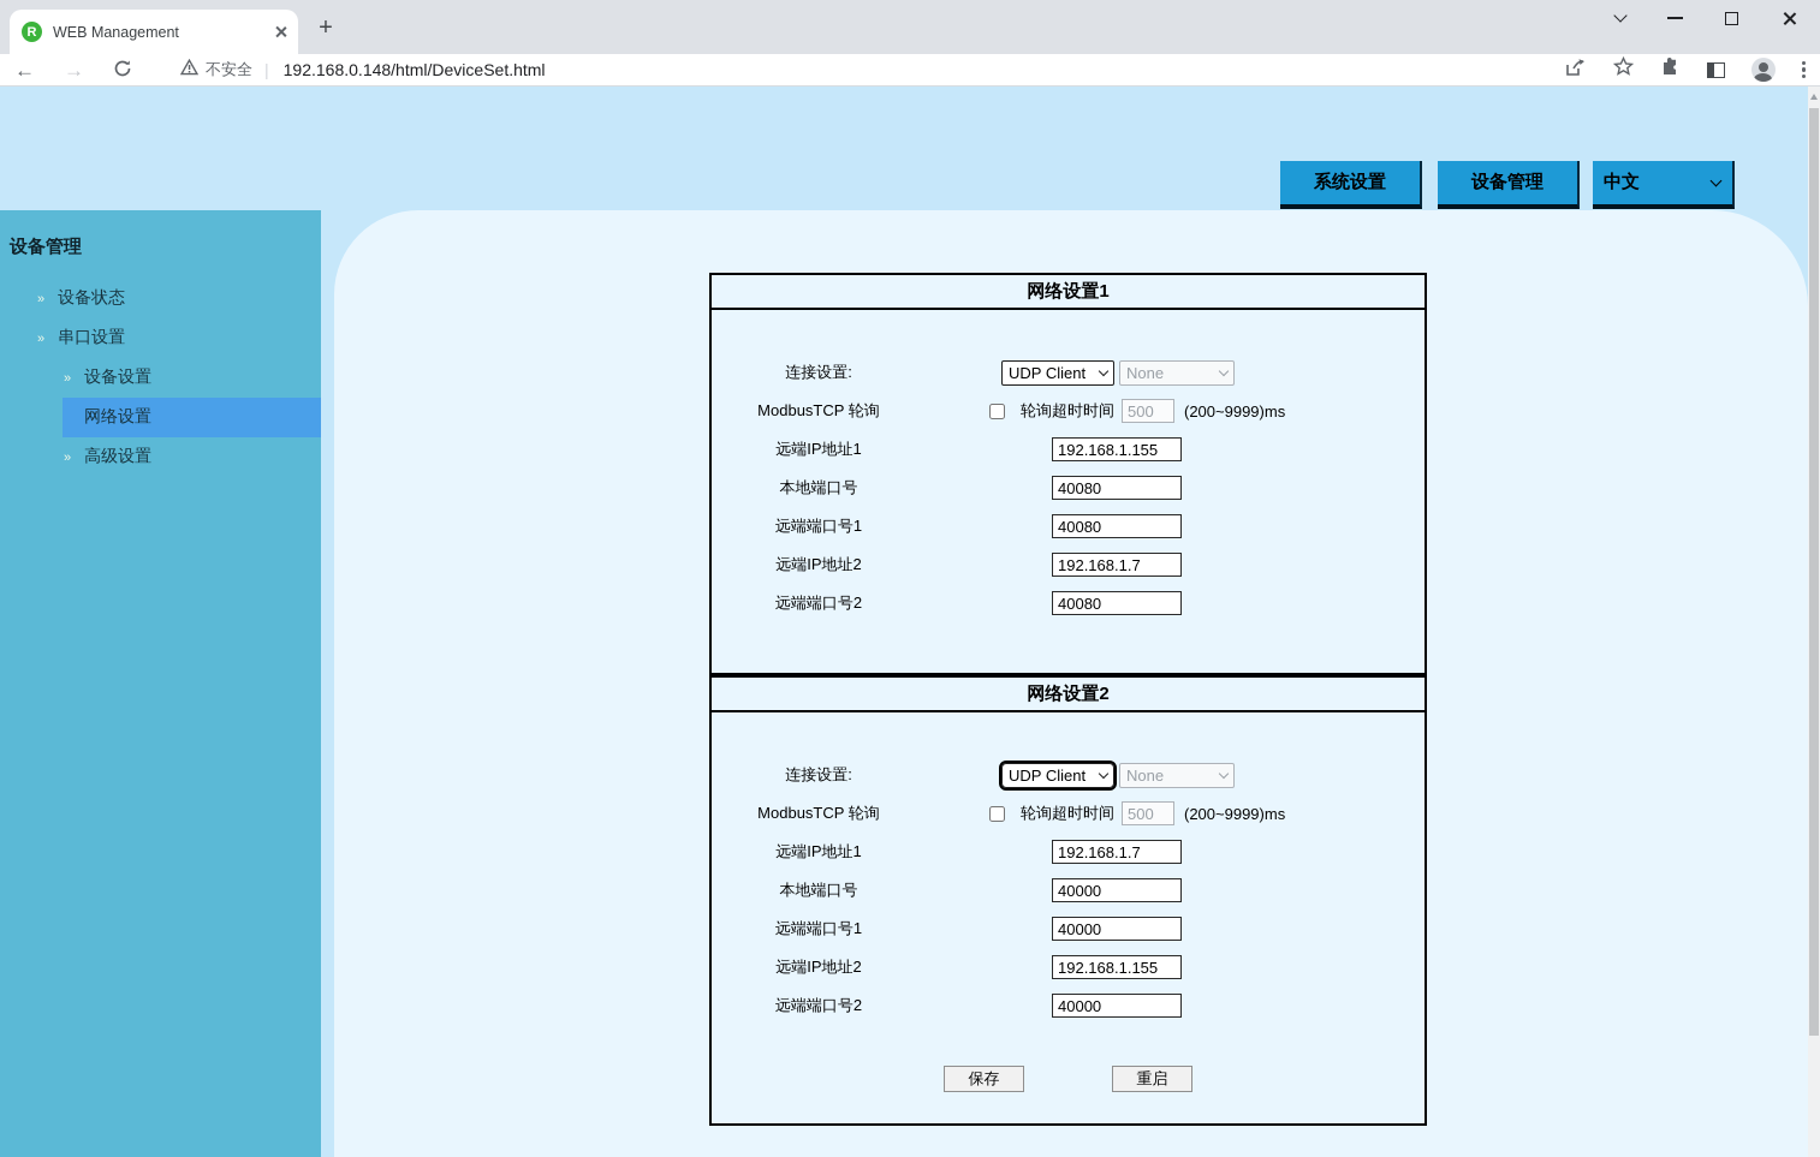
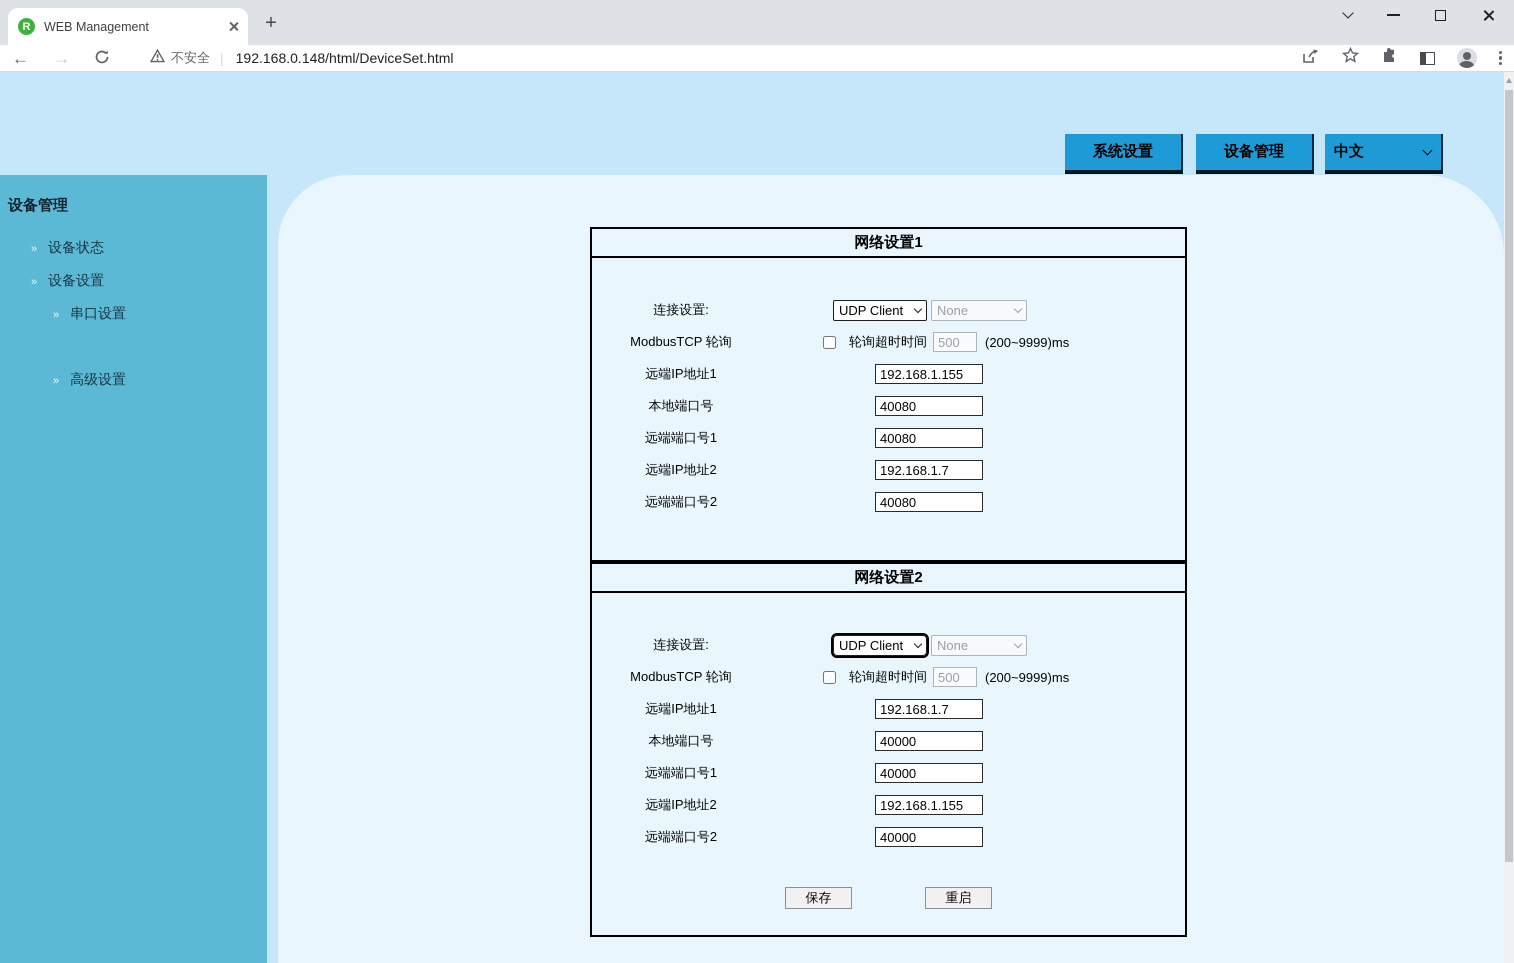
  R
  WEB Management
  +
  ←
  →
  不安全
  |
  192.168.0.148/html/DeviceSet.html
  系统设置
  设备管理
  中文
  设备管理
  »
  设备状态
  »
- 串口设置
+ 设备设置
  »
- 设备设置
+ 串口设置
- 网络设置
  »
  高级设置
  网络设置1
  连接设置:
  UDP Client
  None
  ModbusTCP 轮询
  轮询超时时间
  500
  (200~9999)ms
  远端IP地址1
  192.168.1.155
  本地端口号
  40080
  远端端口号1
  40080
  远端IP地址2
  192.168.1.7
  远端端口号2
  40080
  网络设置2
  连接设置:
  UDP Client
  None
  ModbusTCP 轮询
  轮询超时时间
  500
  (200~9999)ms
  远端IP地址1
  192.168.1.7
  本地端口号
  40000
  远端端口号1
  40000
  远端IP地址2
  192.168.1.155
  远端端口号2
  40000
  保存
  重启
